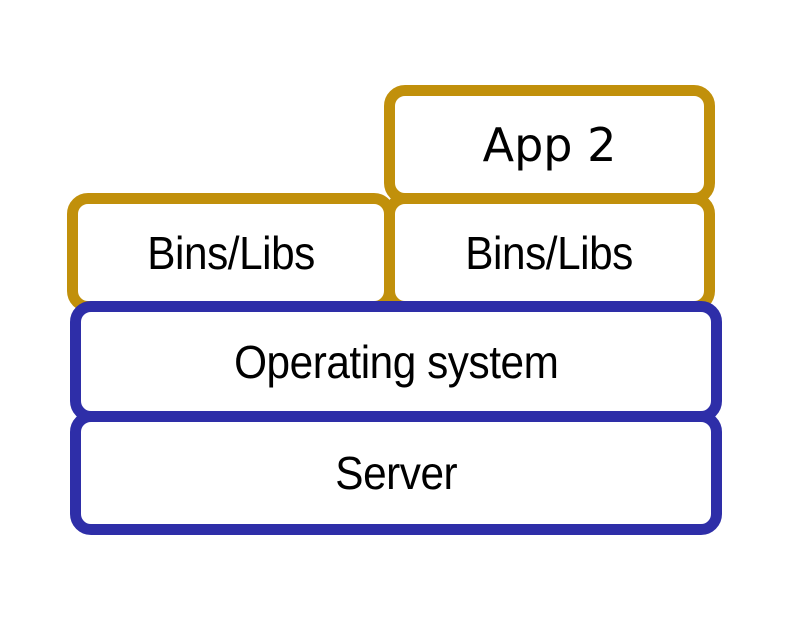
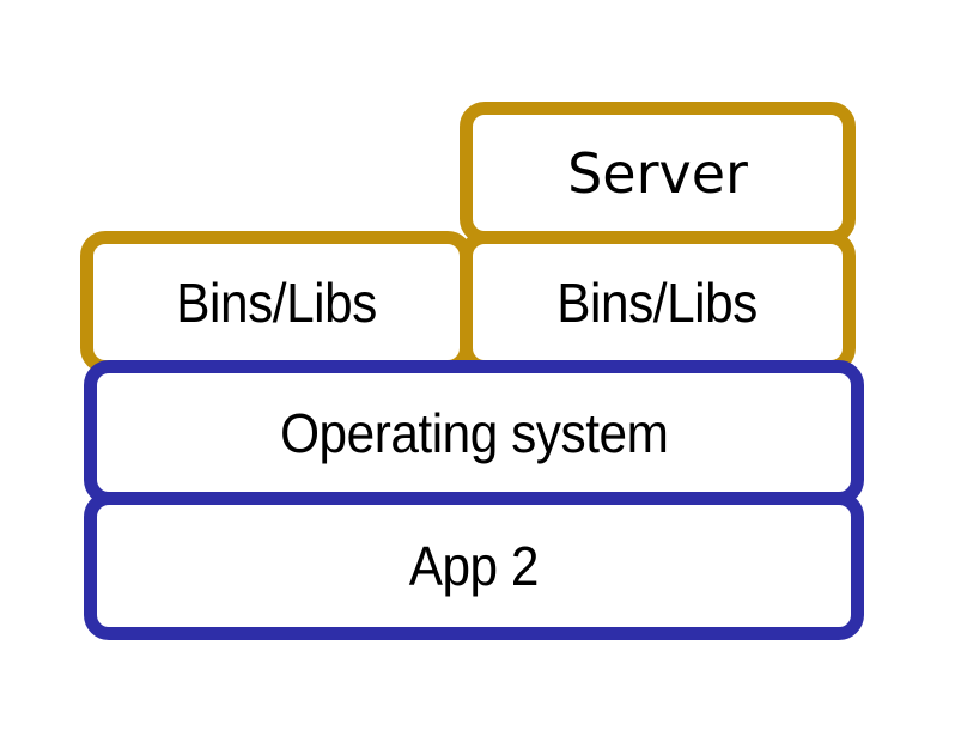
- App 2
+ Server
  Bins/Libs
  Bins/Libs
  Operating system
- Server
+ App 2
